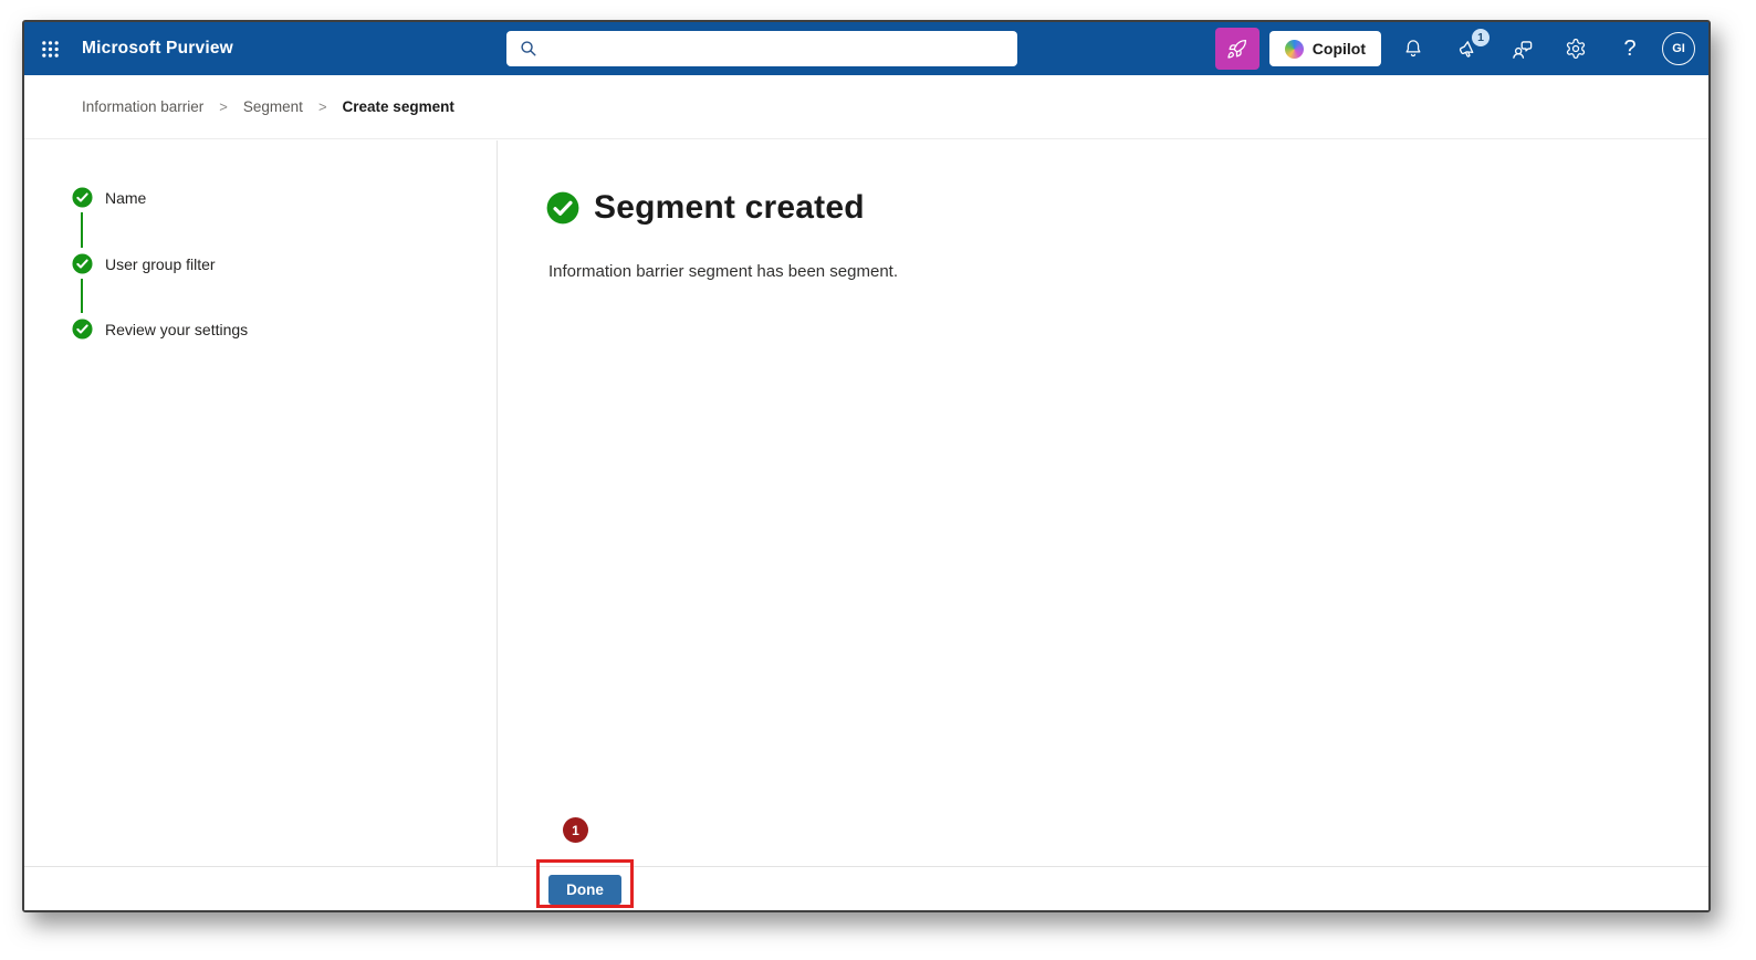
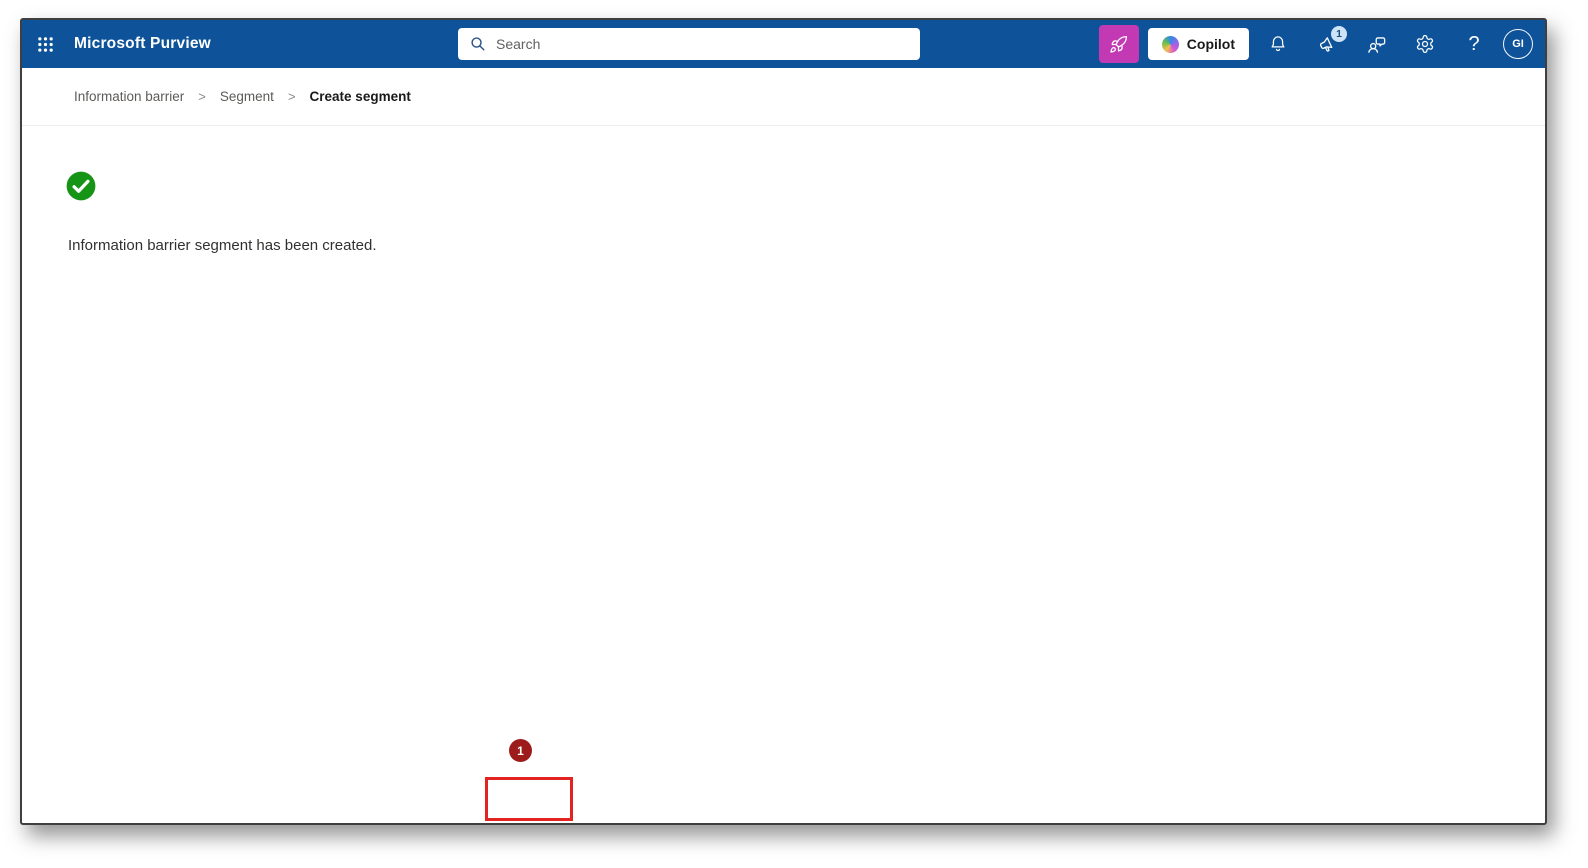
  Microsoft Purview
+ Search
  Copilot
  1
  ?
  GI
  Information barrier
  >
  Segment
  >
  Create segment
- Name
- User group filter
- Review your settings
- Segment created
- Information barrier segment has been segment.
+ Information barrier segment has been created.
- Done
  1
